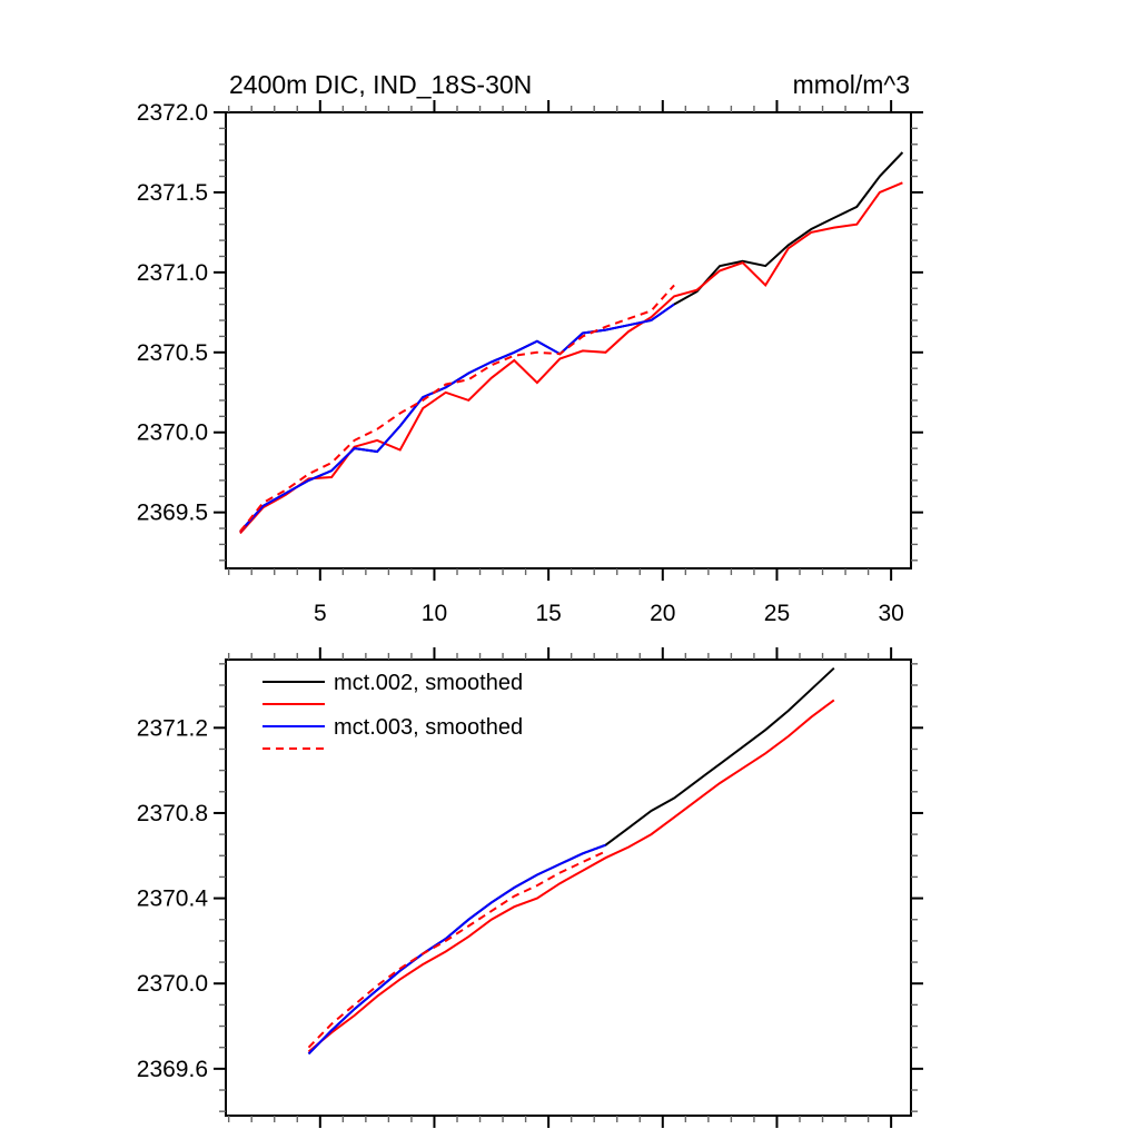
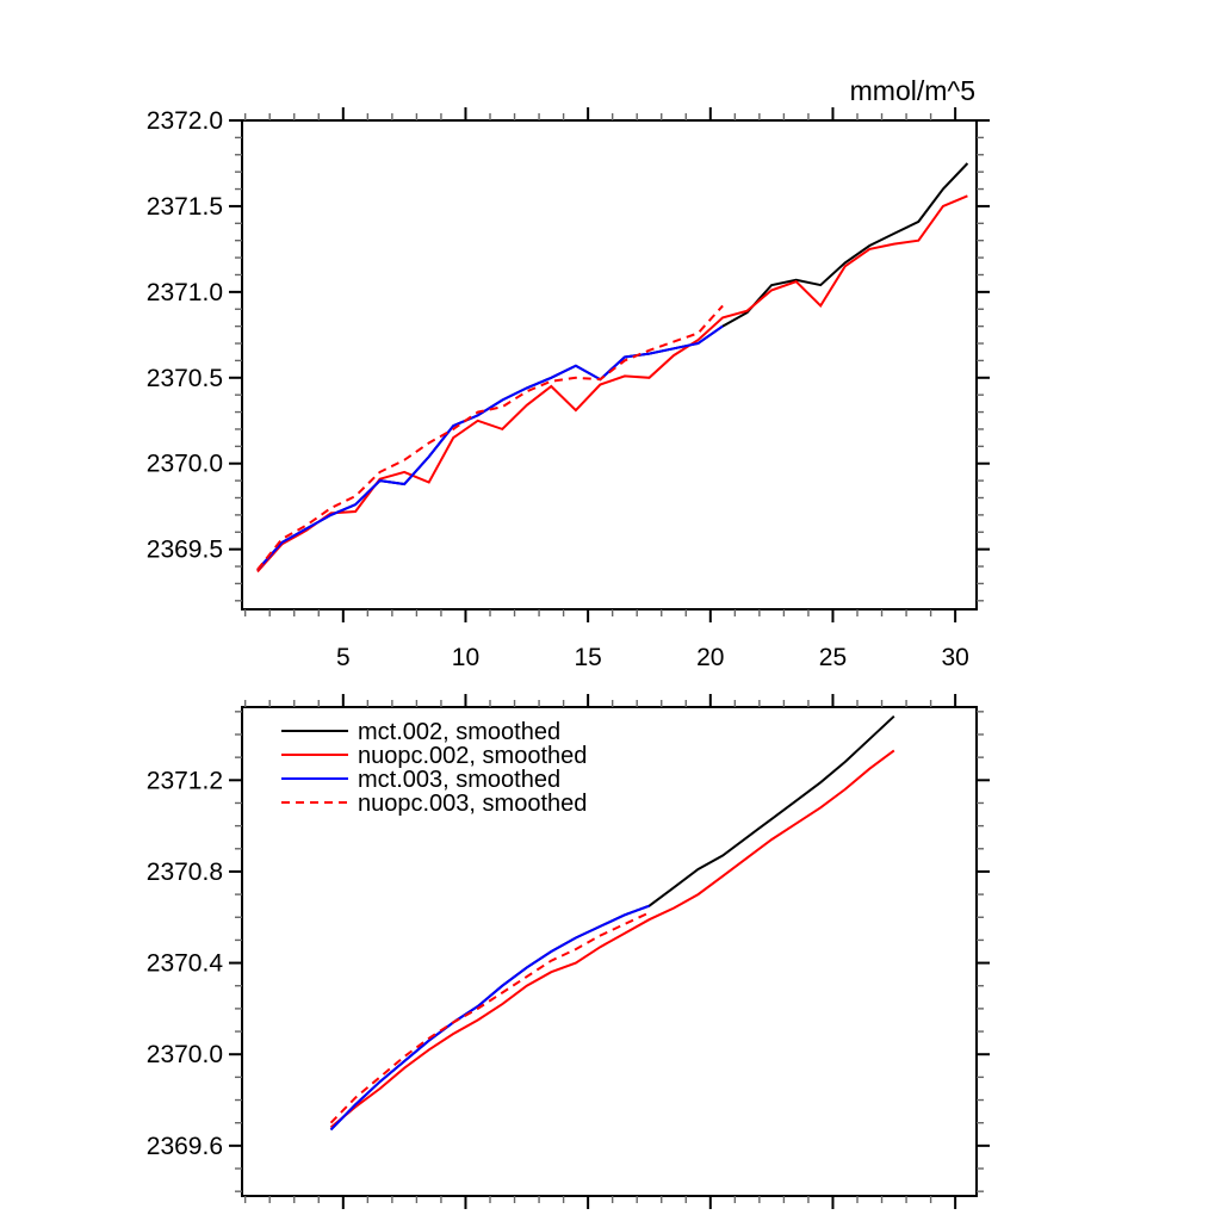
- 2400m DIC, IND_18S-30N
- mmol/m^3
+ mmol/m^5
  5
  10
  15
  20
  25
  30
  2369.5
  2370.0
  2370.5
  2371.0
  2371.5
  2372.0
  2369.6
  2370.0
  2370.4
  2370.8
  2371.2
  mct.002, smoothed
+ nuopc.002, smoothed
  mct.003, smoothed
+ nuopc.003, smoothed
